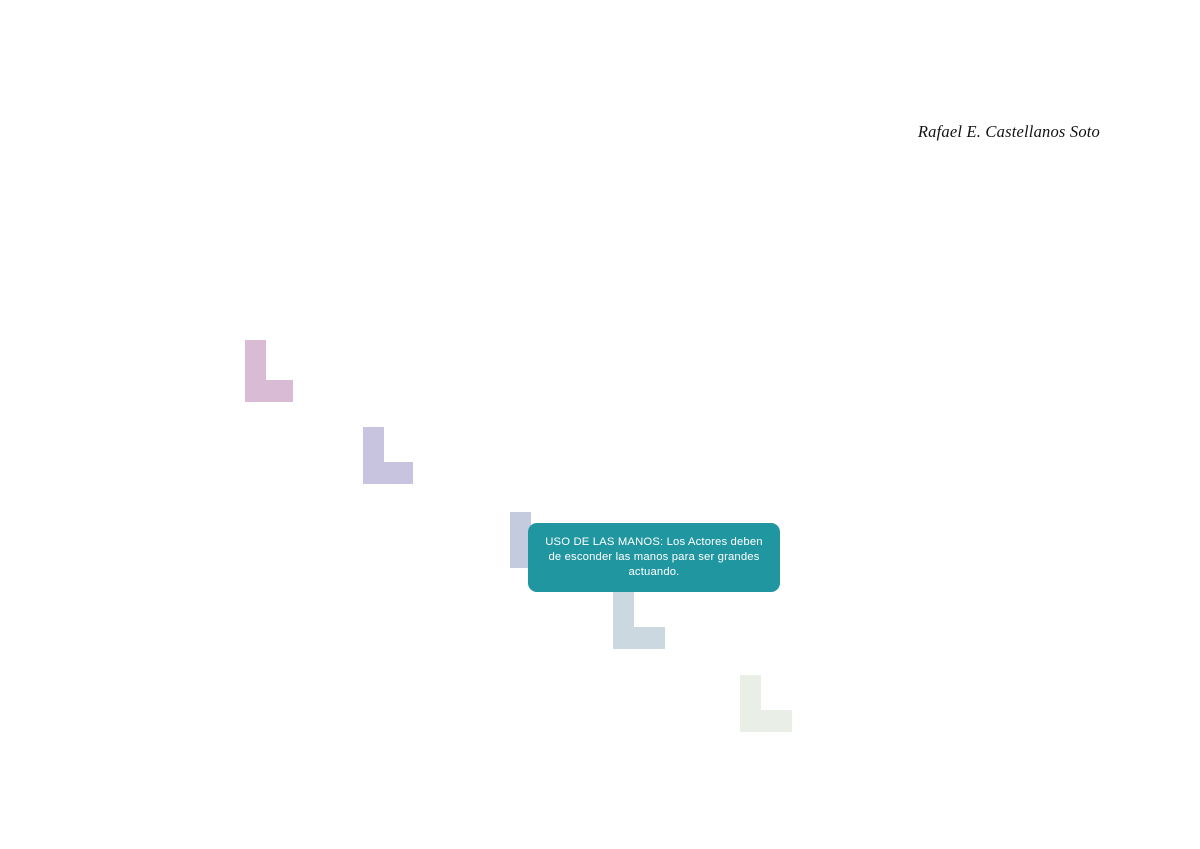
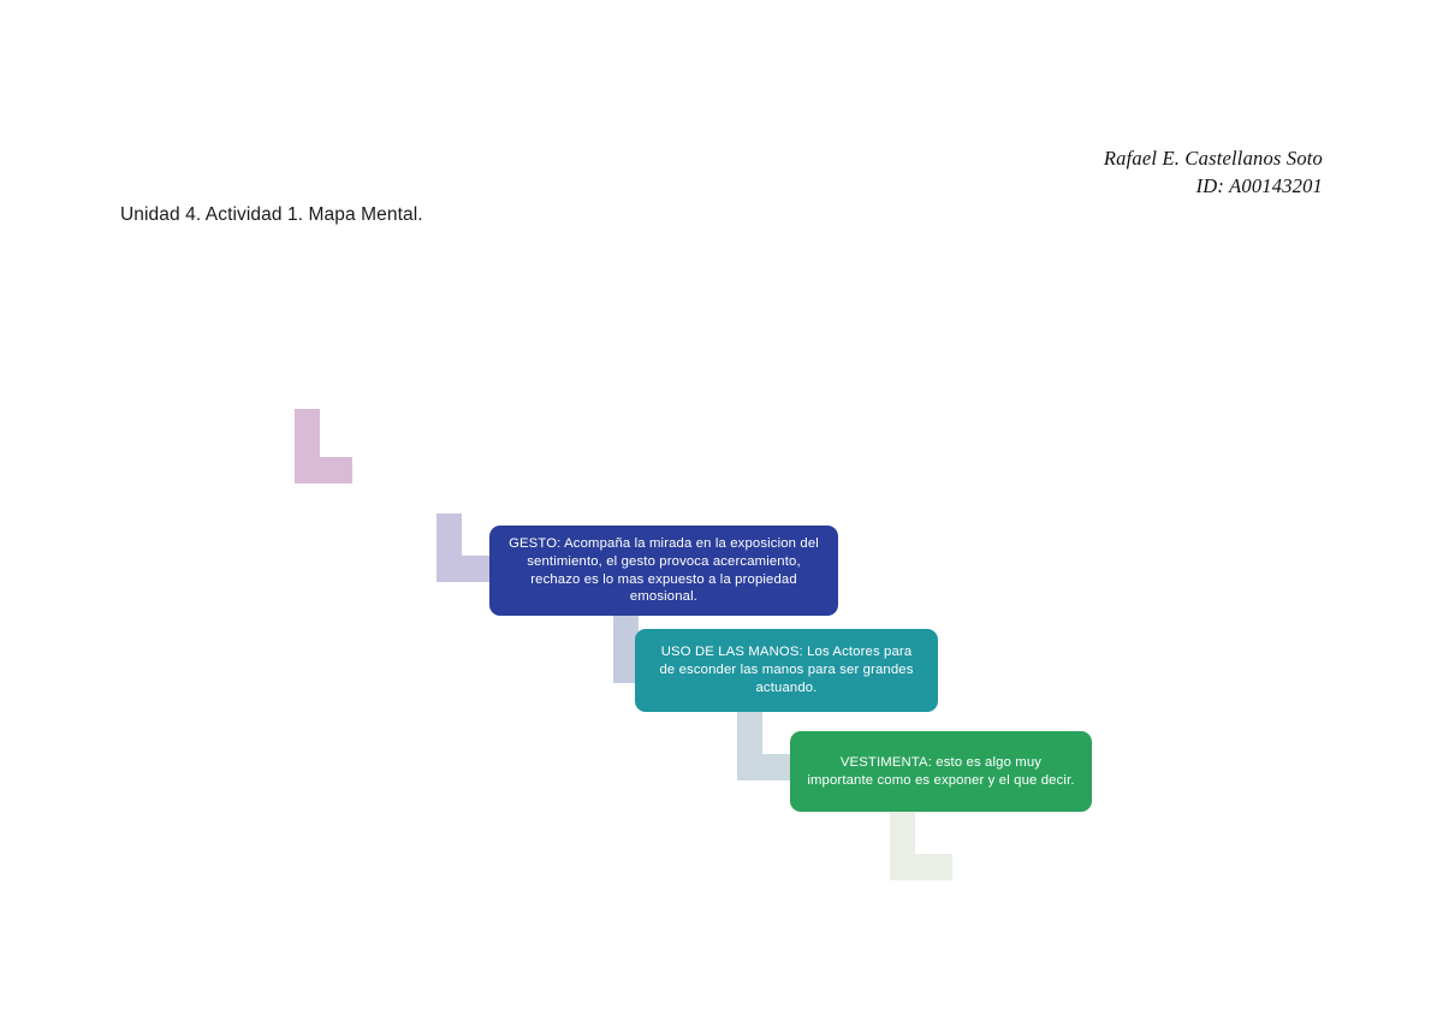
  Rafael E. Castellanos Soto
+ ID: A00143201
+ Unidad 4. Actividad 1. Mapa Mental.
+ GESTO: Acompaña la mirada en la exposicion del sentimiento, el gesto provoca acercamiento, rechazo es lo mas expuesto a la propiedad emosional.
- USO DE LAS MANOS: Los Actores deben de esconder las manos para ser grandes actuando.
+ USO DE LAS MANOS: Los Actores para de esconder las manos para ser grandes actuando.
+ VESTIMENTA: esto es algo muy importante como es exponer y el que decir.
